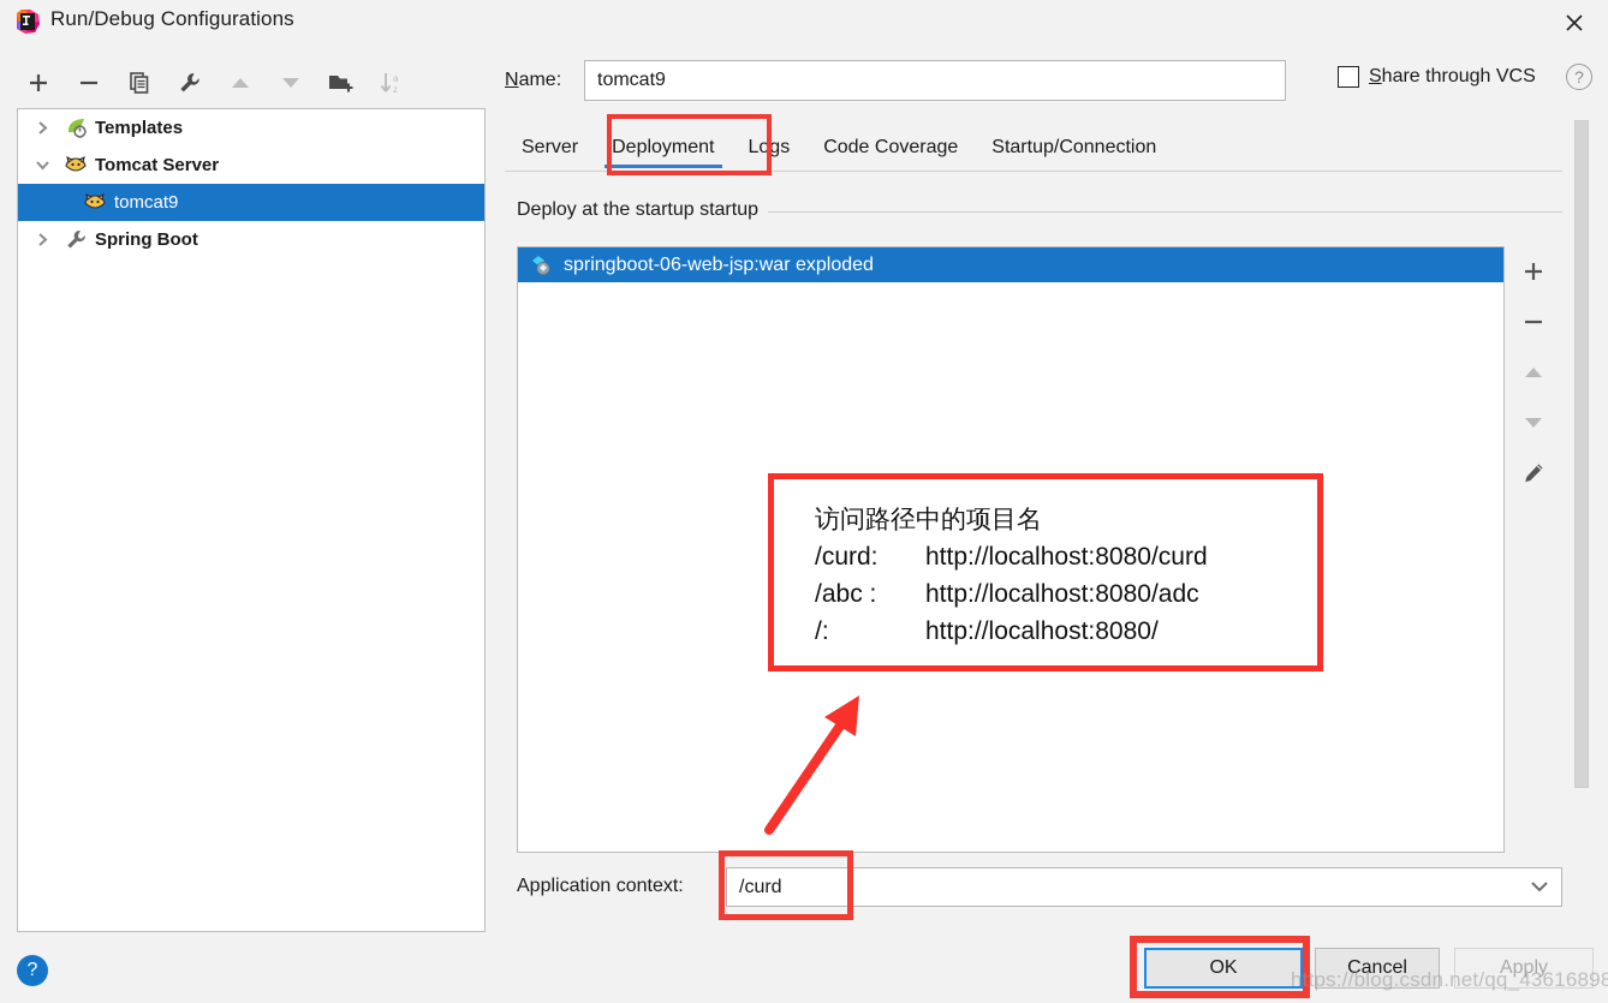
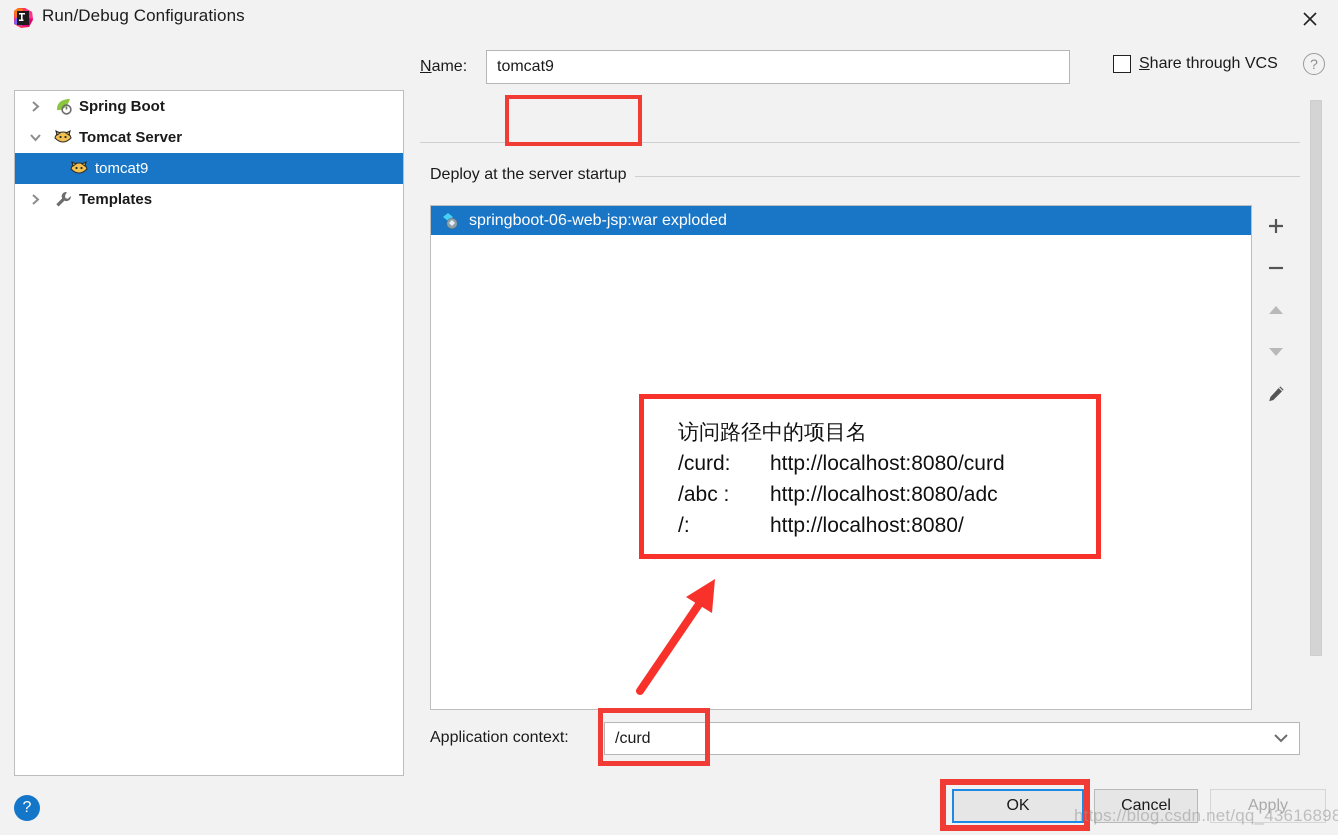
  Run/Debug Configurations
- a
- z
- Templates
+ Spring Boot
  Tomcat Server
  tomcat9
- Spring Boot
+ Templates
  Name:
  tomcat9
  Share through VCS
  ?
- Server
- Deployment
- Logs
- Code Coverage
- Startup/Connection
- Deploy at the startup startup
+ Deploy at the server startup
  springboot-06-web-jsp:war exploded
  访问路径中的项目名
  /curd: http://localhost:8080/curd
  /abc : http://localhost:8080/adc
  /: http://localhost:8080/
  Application context:
  /curd
  ?
  OK
  Cancel
  Apply
  https://blog.csdn.net/qq_43616898
